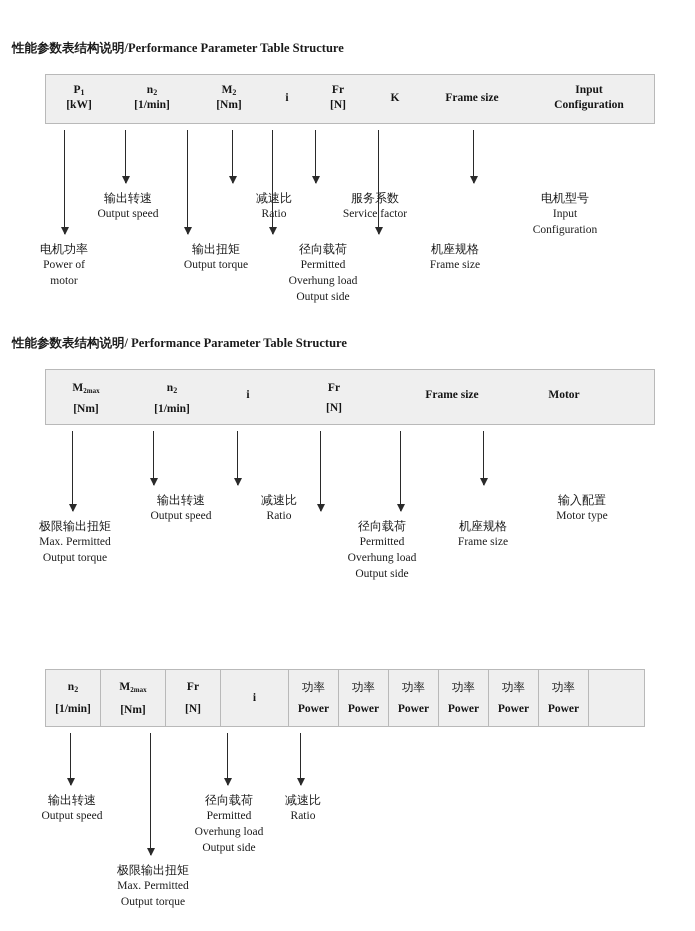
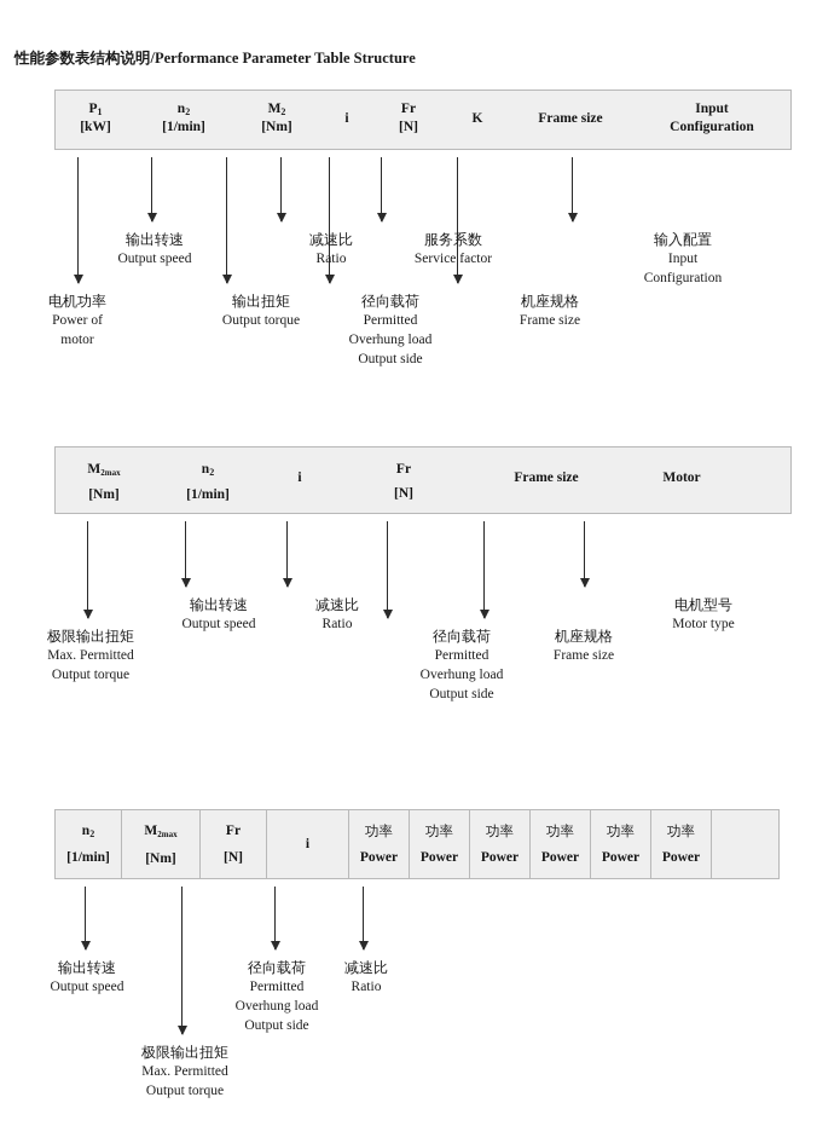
  性能参数表结构说明/Performance Parameter Table Structure
  P1
  [kW]
  n2
  [1/min]
  M2
  [Nm]
  i
  Fr
  [N]
  K
  Frame size
  Input
  Configuration
  电机功率
  Power of
  motor
  输出转速
  Output speed
  输出扭矩
  Output torque
  减速比
  Ratio
  径向载荷
  Permitted
  Overhung load
  Output side
  服务系数
  Service factor
  机座规格
  Frame size
- 电机型号
+ 输入配置
  Input
  Configuration
- 性能参数表结构说明/ Performance Parameter Table Structure
  M2max
  [Nm]
  n2
  [1/min]
  i
  Fr
  [N]
  Frame size
  Motor
  极限输出扭矩
  Max. Permitted
  Output torque
  输出转速
  Output speed
  减速比
  Ratio
  径向载荷
  Permitted
  Overhung load
  Output side
  机座规格
  Frame size
- 输入配置
+ 电机型号
  Motor type
  n2
  [1/min]
  M2max
  [Nm]
  Fr
  [N]
  i
  功率
  Power
  功率
  Power
  功率
  Power
  功率
  Power
  功率
  Power
  功率
  Power
  输出转速
  Output speed
  极限输出扭矩
  Max. Permitted
  Output torque
  径向载荷
  Permitted
  Overhung load
  Output side
  减速比
  Ratio
